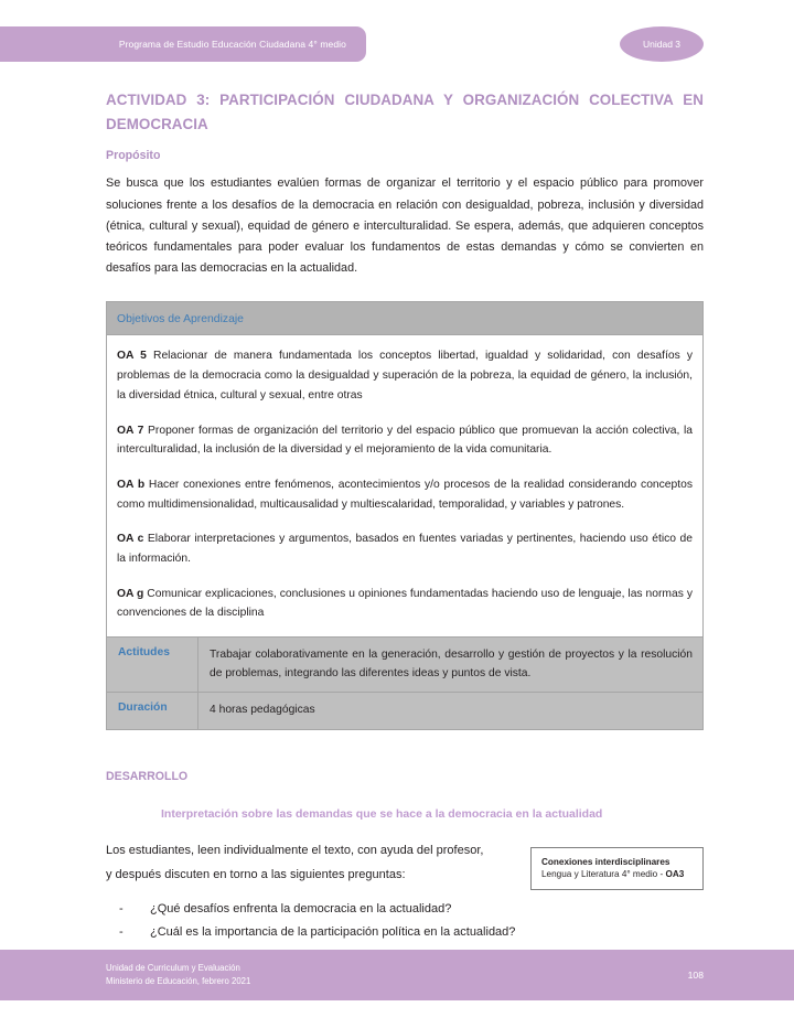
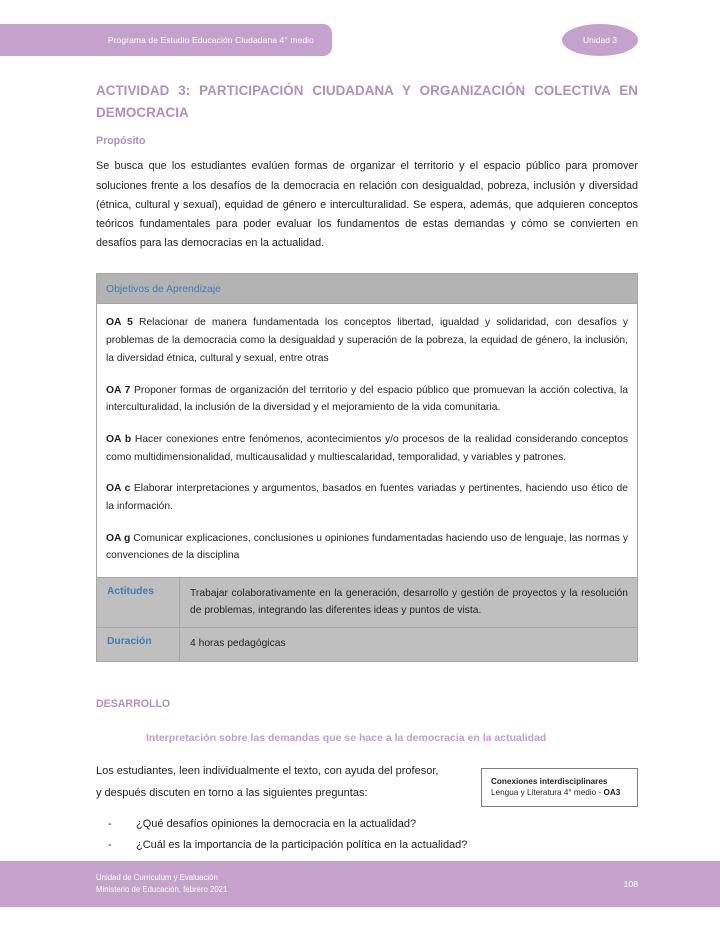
  Programa de Estudio Educación Ciudadana 4° medio
  Unidad 3
  ACTIVIDAD 3: PARTICIPACIÓN CIUDADANA Y ORGANIZACIÓN COLECTIVA EN DEMOCRACIA
  Propósito
  Se busca que los estudiantes evalúen formas de organizar el territorio y el espacio público para promover soluciones frente a los desafíos de la democracia en relación con desigualdad, pobreza, inclusión y diversidad (étnica, cultural y sexual), equidad de género e interculturalidad. Se espera, además, que adquieren conceptos teóricos fundamentales para poder evaluar los fundamentos de estas demandas y cómo se convierten en desafíos para las democracias en la actualidad.
  Objetivos de Aprendizaje
  OA 5 Relacionar de manera fundamentada los conceptos libertad, igualdad y solidaridad, con desafíos y problemas de la democracia como la desigualdad y superación de la pobreza, la equidad de género, la inclusión, la diversidad étnica, cultural y sexual, entre otras
  OA 7 Proponer formas de organización del territorio y del espacio público que promuevan la acción colectiva, la interculturalidad, la inclusión de la diversidad y el mejoramiento de la vida comunitaria.
  OA b Hacer conexiones entre fenómenos, acontecimientos y/o procesos de la realidad considerando conceptos como multidimensionalidad, multicausalidad y multiescalaridad, temporalidad, y variables y patrones.
  OA c Elaborar interpretaciones y argumentos, basados en fuentes variadas y pertinentes, haciendo uso ético de la información.
  OA g Comunicar explicaciones, conclusiones u opiniones fundamentadas haciendo uso de lenguaje, las normas y convenciones de la disciplina
  Actitudes
  Trabajar colaborativamente en la generación, desarrollo y gestión de proyectos y la resolución de problemas, integrando las diferentes ideas y puntos de vista.
  Duración
  4 horas pedagógicas
  DESARROLLO
  Interpretación sobre las demandas que se hace a la democracia en la actualidad
  Conexiones interdisciplinares
  Lengua y Literatura 4° medio - OA3
  Los estudiantes, leen individualmente el texto, con ayuda del profesor,
  y después discuten en torno a las siguientes preguntas:
  -
- ¿Qué desafíos enfrenta la democracia en la actualidad?
+ ¿Qué desafíos opiniones la democracia en la actualidad?
  -
  ¿Cuál es la importancia de la participación política en la actualidad?
  Unidad de Curriculum y Evaluación
  Ministerio de Educación, febrero 2021
  108
